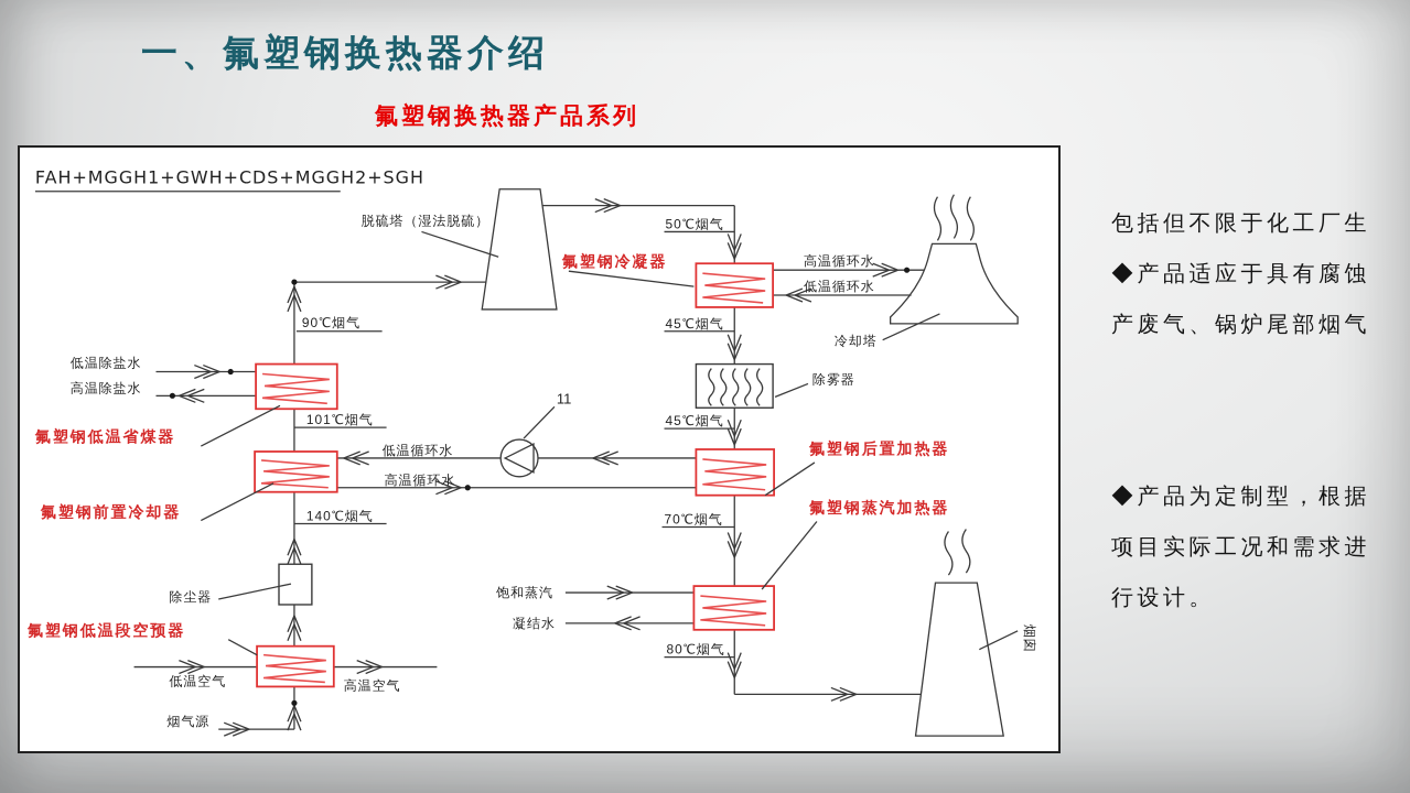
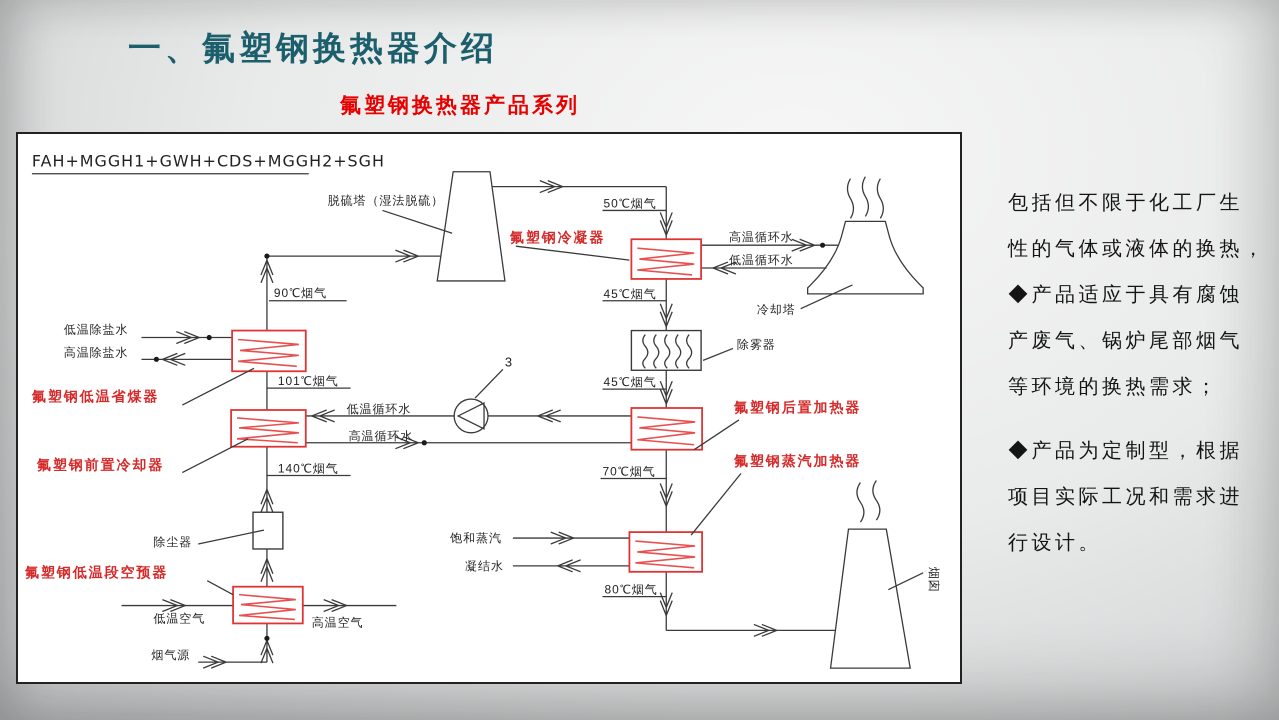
  一、氟塑钢换热器介绍
  氟塑钢换热器产品系列
  FAH+MGGH1+GWH+CDS+MGGH2+SGH
  脱硫塔（湿法脱硫）
  冷却塔
  氟塑钢冷凝器
  除雾器
  氟塑钢后置加热器
  氟塑钢蒸汽加热器
  氟塑钢低温省煤器
  氟塑钢前置冷却器
  除尘器
  氟塑钢低温段空预器
- 11
+ 3
  90℃烟气
  50℃烟气
  45℃烟气
  45℃烟气
  101℃烟气
  140℃烟气
  70℃烟气
  80℃烟气
  高温循环水
  低温循环水
  低温循环水
  高温循环水
  低温除盐水
  高温除盐水
  饱和蒸汽
  凝结水
  低温空气
  高温空气
  烟气源
  包括但不限于化工厂生
+ 性的气体或液体的换热，
  ◆产品适应于具有腐蚀
  产废气、锅炉尾部烟气
+ 等环境的换热需求；
  ◆产品为定制型，根据
  项目实际工况和需求进
  行设计。
